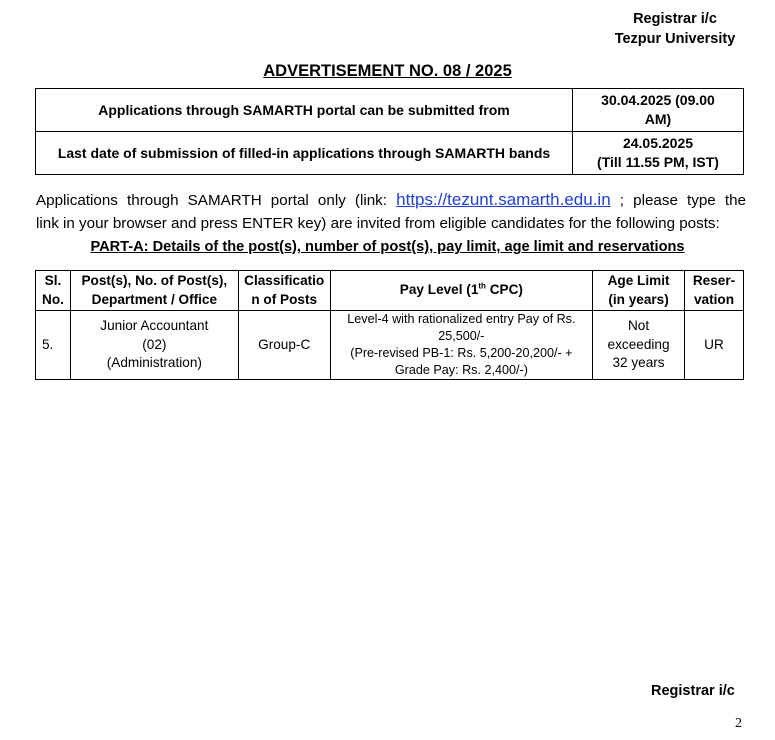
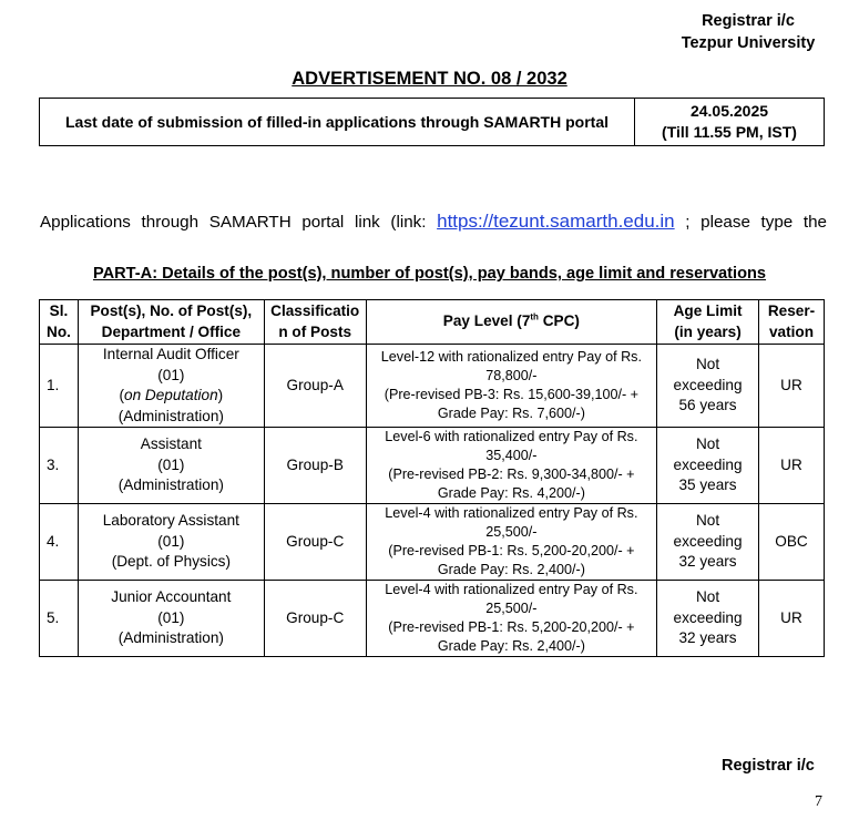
  Registrar i/c
  Tezpur University
- ADVERTISEMENT NO. 08 / 2025
+ ADVERTISEMENT NO. 08 / 2032
- Applications through SAMARTH portal can be submitted from	30.04.2025 (09.00AM)
- Last date of submission of filled-in applications through SAMARTH bands	24.05.2025(Till 11.55 PM, IST)
+ Last date of submission of filled-in applications through SAMARTH portal	24.05.2025(Till 11.55 PM, IST)
- Applications through SAMARTH portal only (link: https://tezunt.samarth.edu.in ; please type the
+ Applications through SAMARTH portal link (link: https://tezunt.samarth.edu.in ; please type the
- link in your browser and press ENTER key) are invited from eligible candidates for the following posts:
- PART-A: Details of the post(s), number of post(s), pay limit, age limit and reservations
+ PART-A: Details of the post(s), number of post(s), pay bands, age limit and reservations
- Sl.No.	Post(s), No. of Post(s),Department / Office	Classification of Posts	Pay Level (1th CPC)	Age Limit(in years)	Reser-vation
+ Sl.No.	Post(s), No. of Post(s),Department / Office	Classification of Posts	Pay Level (7th CPC)	Age Limit(in years)	Reser-vation
+ 1.	Internal Audit Officer(01)(on Deputation)(Administration)	Group-A	Level-12 with rationalized entry Pay of Rs.78,800/-(Pre-revised PB-3: Rs. 15,600-39,100/- +Grade Pay: Rs. 7,600/-)	Notexceeding56 years	UR
+ 3.	Assistant(01)(Administration)	Group-B	Level-6 with rationalized entry Pay of Rs.35,400/-(Pre-revised PB-2: Rs. 9,300-34,800/- +Grade Pay: Rs. 4,200/-)	Notexceeding35 years	UR
+ 4.	Laboratory Assistant(01)(Dept. of Physics)	Group-C	Level-4 with rationalized entry Pay of Rs.25,500/-(Pre-revised PB-1: Rs. 5,200-20,200/- +Grade Pay: Rs. 2,400/-)	Notexceeding32 years	OBC
- 5.	Junior Accountant(02)(Administration)	Group-C	Level-4 with rationalized entry Pay of Rs.25,500/-(Pre-revised PB-1: Rs. 5,200-20,200/- +Grade Pay: Rs. 2,400/-)	Notexceeding32 years	UR
+ 5.	Junior Accountant(01)(Administration)	Group-C	Level-4 with rationalized entry Pay of Rs.25,500/-(Pre-revised PB-1: Rs. 5,200-20,200/- +Grade Pay: Rs. 2,400/-)	Notexceeding32 years	UR
  Registrar i/c
- 2
+ 7
